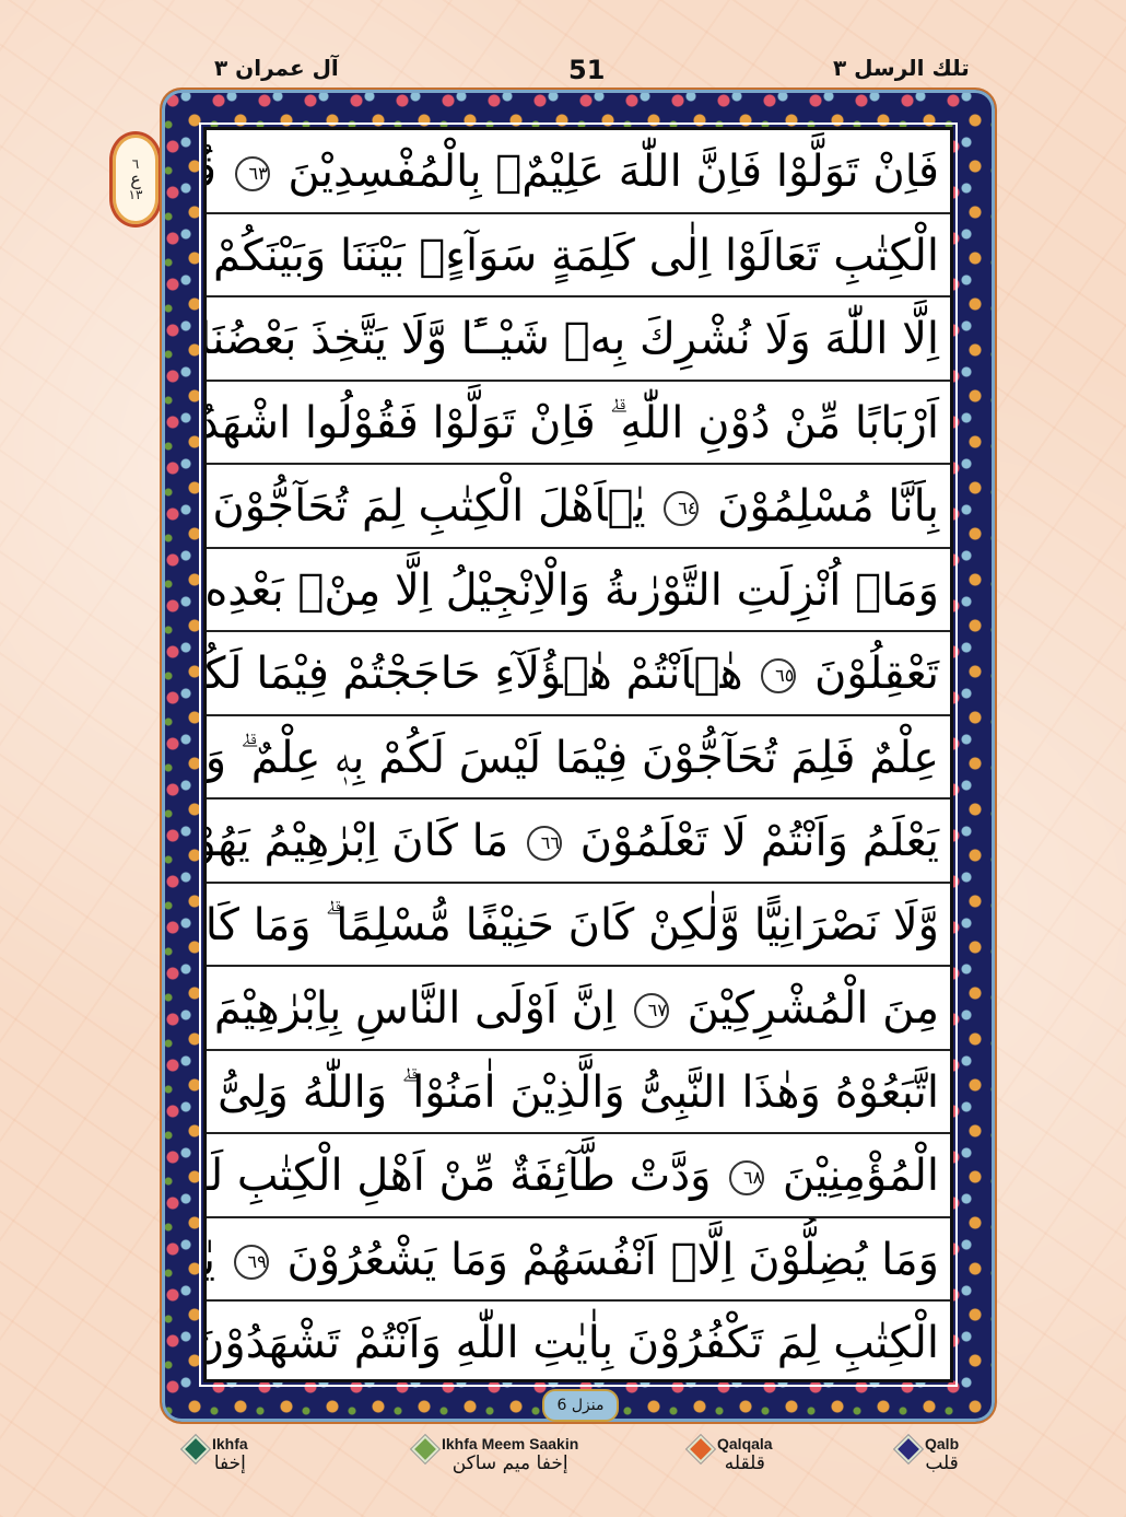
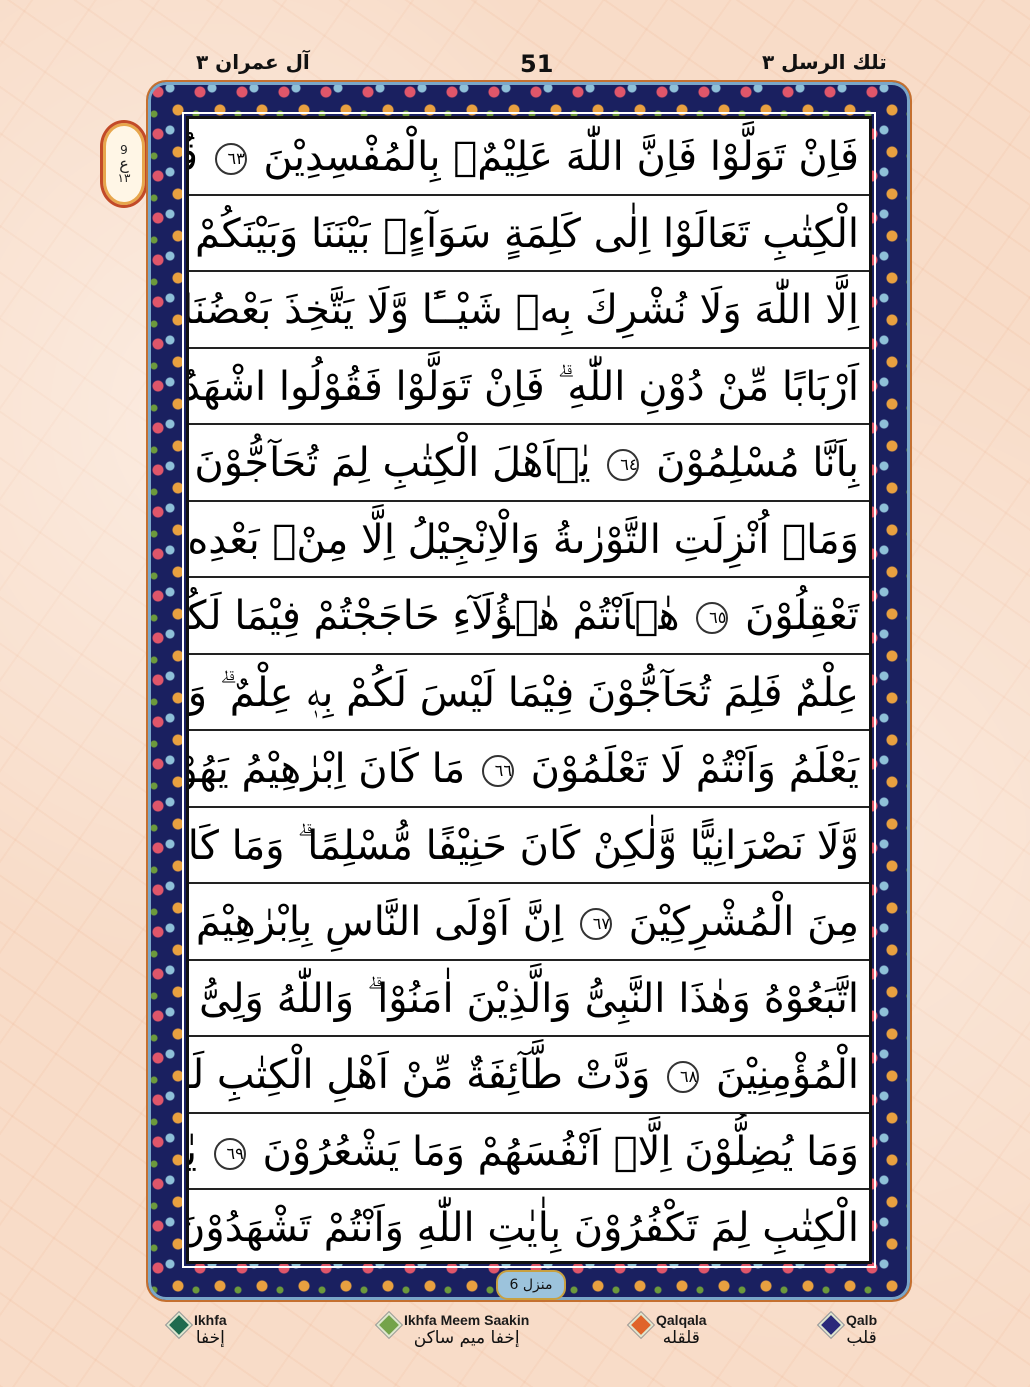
  تلك الرسل ٣
  51
  آل عمران ٣
- ٦
+ 9
  ع
  ١٣
  فَاِنْ تَوَلَّوْا فَاِنَّ اللّٰهَ عَلِيْمٌۢ بِالْمُفْسِدِيْنَ ٦٣ قُ
  الْكِتٰبِ تَعَالَوْا اِلٰى كَلِمَةٍ سَوَآءٍۢ بَيْنَنَا وَبَيْنَكُمْ
  اِلَّا اللّٰهَ وَلَا نُشْرِكَ بِهٖ شَيْــًٔا وَّلَا يَتَّخِذَ بَعْضُنَا
  اَرْبَابًا مِّنْ دُوْنِ اللّٰهِ ۗ فَاِنْ تَوَلَّوْا فَقُوْلُوا اشْهَدُ
  بِاَنَّا مُسْلِمُوْنَ ٦٤ يٰۤاَهْلَ الْكِتٰبِ لِمَ تُحَآجُّوْنَ
  وَمَاۤ اُنْزِلَتِ التَّوْرٰىةُ وَالْاِنْجِيْلُ اِلَّا مِنْۢ بَعْدِ
  تَعْقِلُوْنَ ٦٥ هٰۤاَنْتُمْ هٰۤؤُلَآءِ حَاجَجْتُمْ فِيْمَا لَكُ
  عِلْمٌ فَلِمَ تُحَآجُّوْنَ فِيْمَا لَيْسَ لَكُمْ بِهٖ عِلْمٌ ۗ وَ
  يَعْلَمُ وَاَنْتُمْ لَا تَعْلَمُوْنَ ٦٦ مَا كَانَ اِبْرٰهِيْمُ يَهُوْ
  وَّلَا نَصْرَانِيًّا وَّلٰكِنْ كَانَ حَنِيْفًا مُّسْلِمًا ۗ وَمَا كَا
  مِنَ الْمُشْرِكِيْنَ ٦٧ اِنَّ اَوْلَى النَّاسِ بِاِبْرٰهِيْمَ
  اتَّبَعُوْهُ وَهٰذَا النَّبِىُّ وَالَّذِيْنَ اٰمَنُوْا ۗ وَاللّٰهُ وَلِىُّ
  الْمُؤْمِنِيْنَ ٦٨ وَدَّتْ طَّآئِفَةٌ مِّنْ اَهْلِ الْكِتٰبِ لَ
  وَمَا يُضِلُّوْنَ اِلَّاۤ اَنْفُسَهُمْ وَمَا يَشْعُرُوْنَ ٦٩
  الْكِتٰبِ لِمَ تَكْفُرُوْنَ بِاٰيٰتِ اللّٰهِ وَاَنْتُمْ تَشْهَدُوْنَ
  منزل 6
  Ikhfa
  إخفا
  Ikhfa Meem Saakin
  إخفا ميم ساكن
  Qalqala
  قلقله
  Qalb
  قلب
